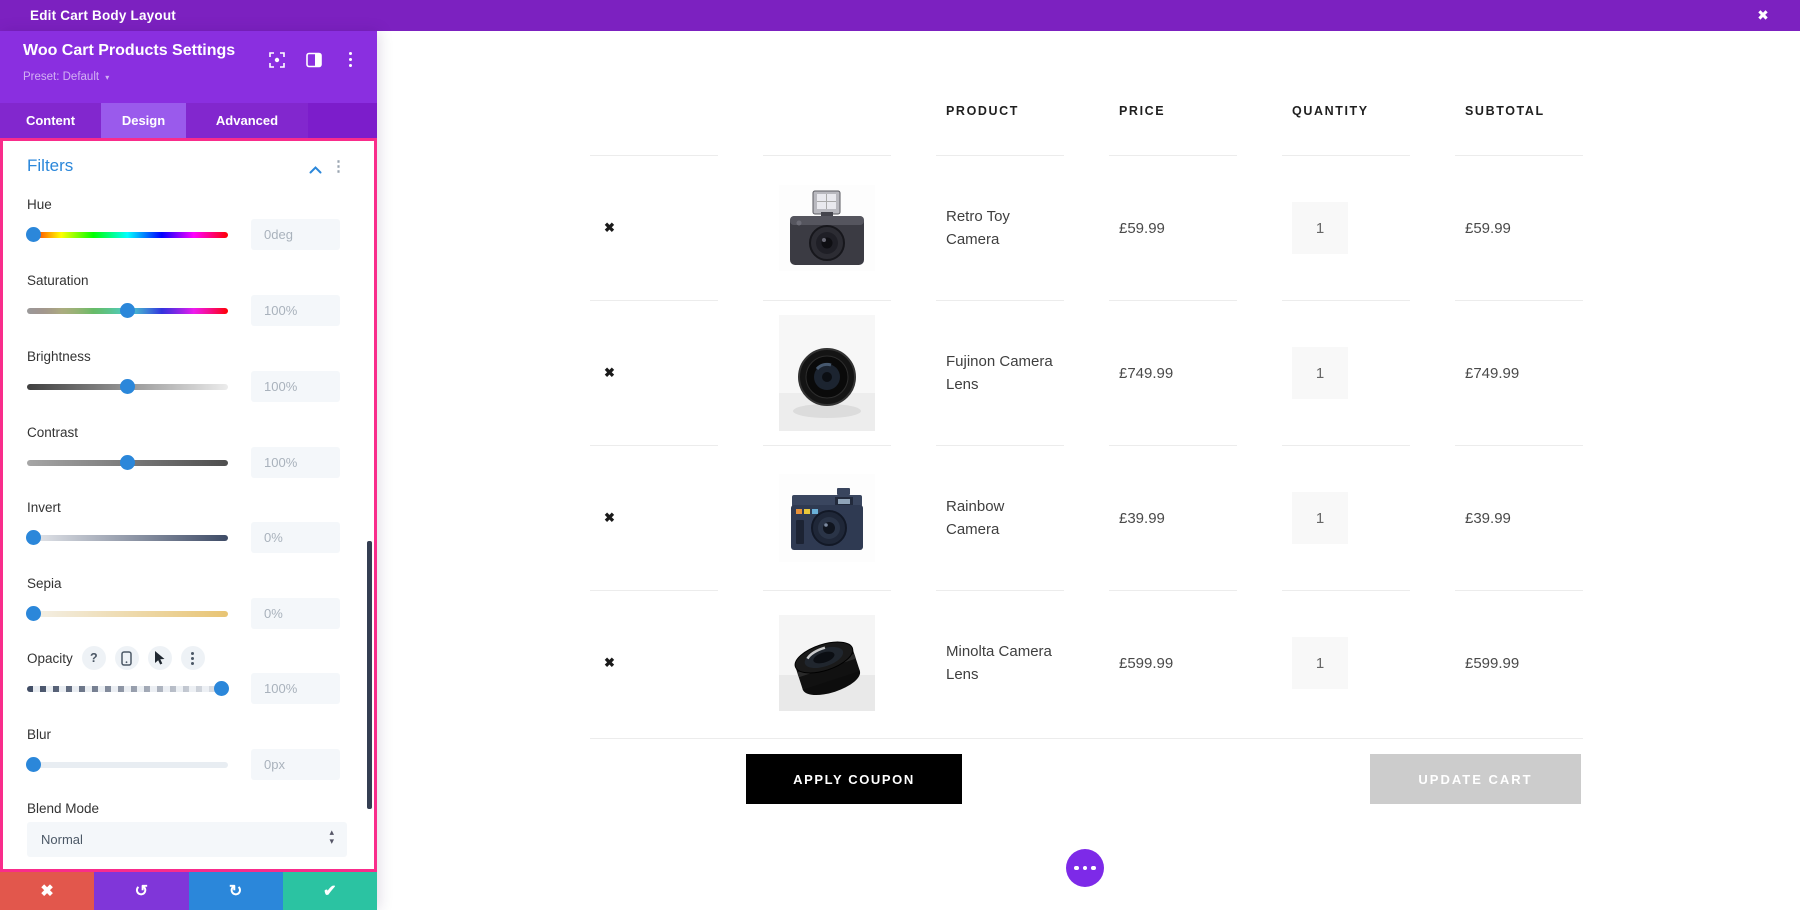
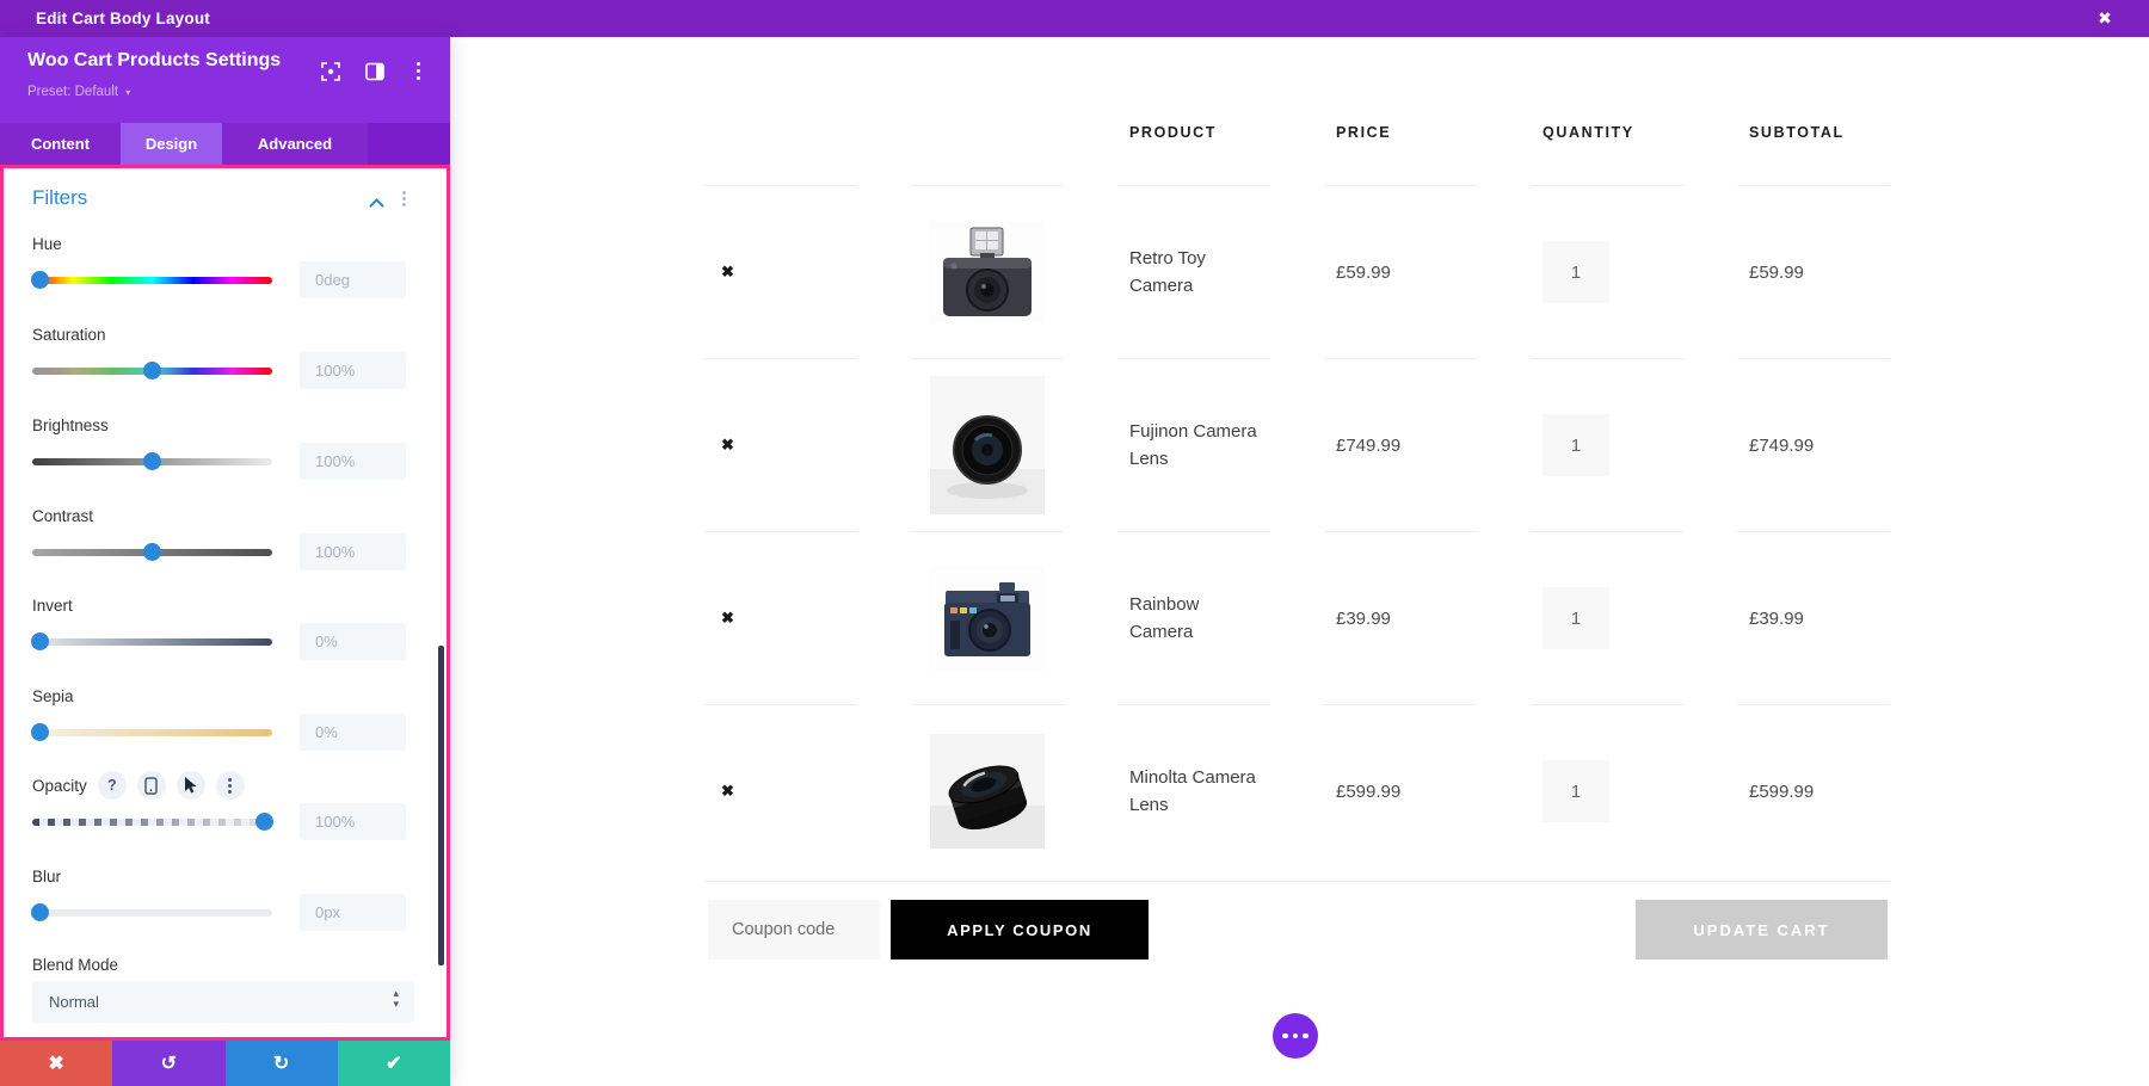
  Edit Cart Body Layout
  ✖
  PRODUCT
  PRICE
  QUANTITY
  SUBTOTAL
  ✖
  Retro Toy
  Camera
  £59.99
  1
  £59.99
  ✖
  Fujinon Camera
  Lens
  £749.99
  1
  £749.99
  ✖
  Rainbow
  Camera
  £39.99
  1
  £39.99
  ✖
  Minolta Camera
  Lens
  £599.99
  1
  £599.99
+ Coupon code
  APPLY COUPON
  UPDATE CART
  Woo Cart Products Settings
  Preset: Default ▾
  Content
  Design
  Advanced
  Filters
  ⋮
  Hue
  0deg
  Saturation
  100%
  Brightness
  100%
  Contrast
  100%
  Invert
  0%
  Sepia
  0%
  Opacity
  ?
  100%
  Blur
  0px
  Blend Mode
  Normal
  ▴
  ▾
  ✖
  ↺
  ↻
  ✔
